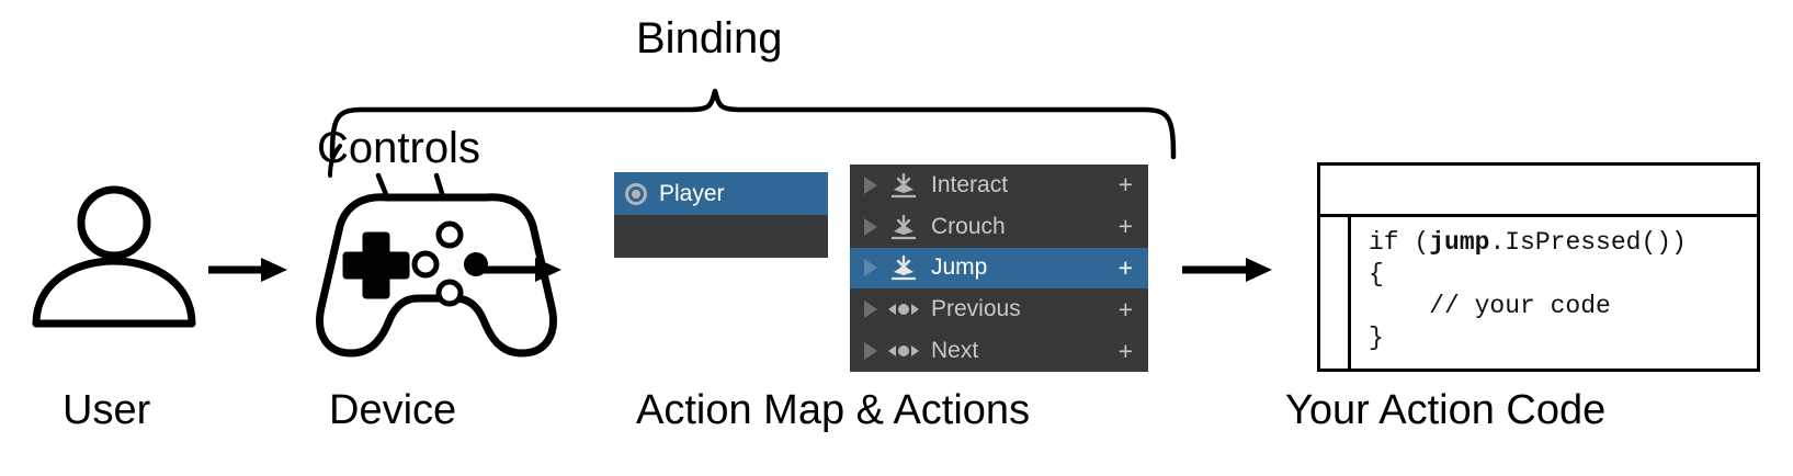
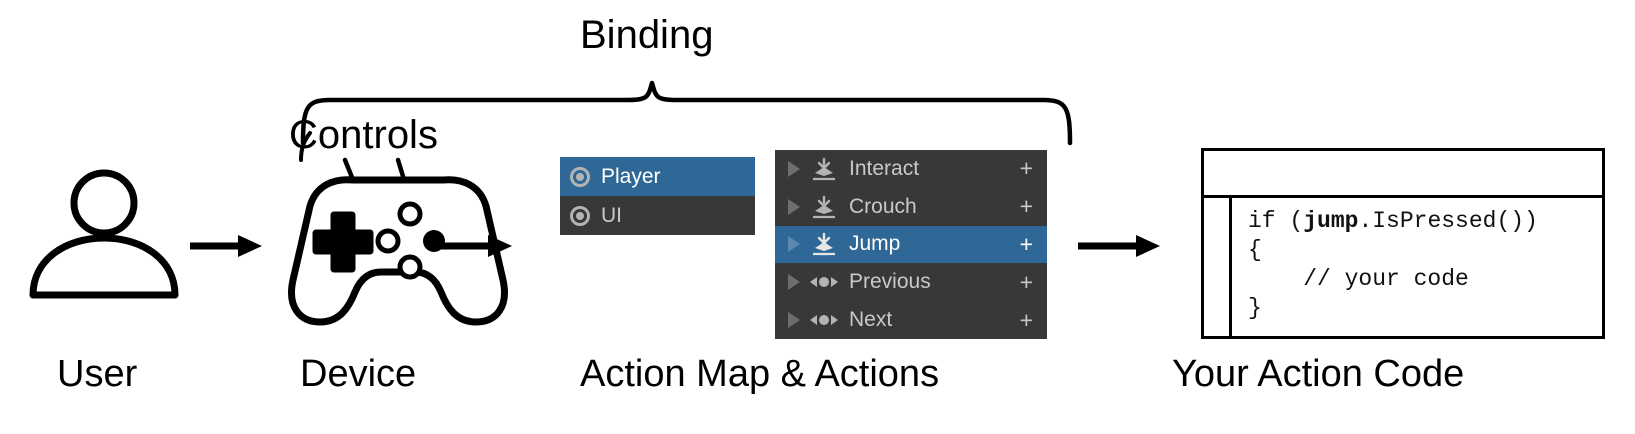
  Player
+ UI
  Interact
  +
  Crouch
  +
  Jump
  +
  Previous
  +
  Next
  +
  if (jump.IsPressed()) { // your code }
  Binding
  Controls
  User
  Device
  Action Map & Actions
  Your Action Code
